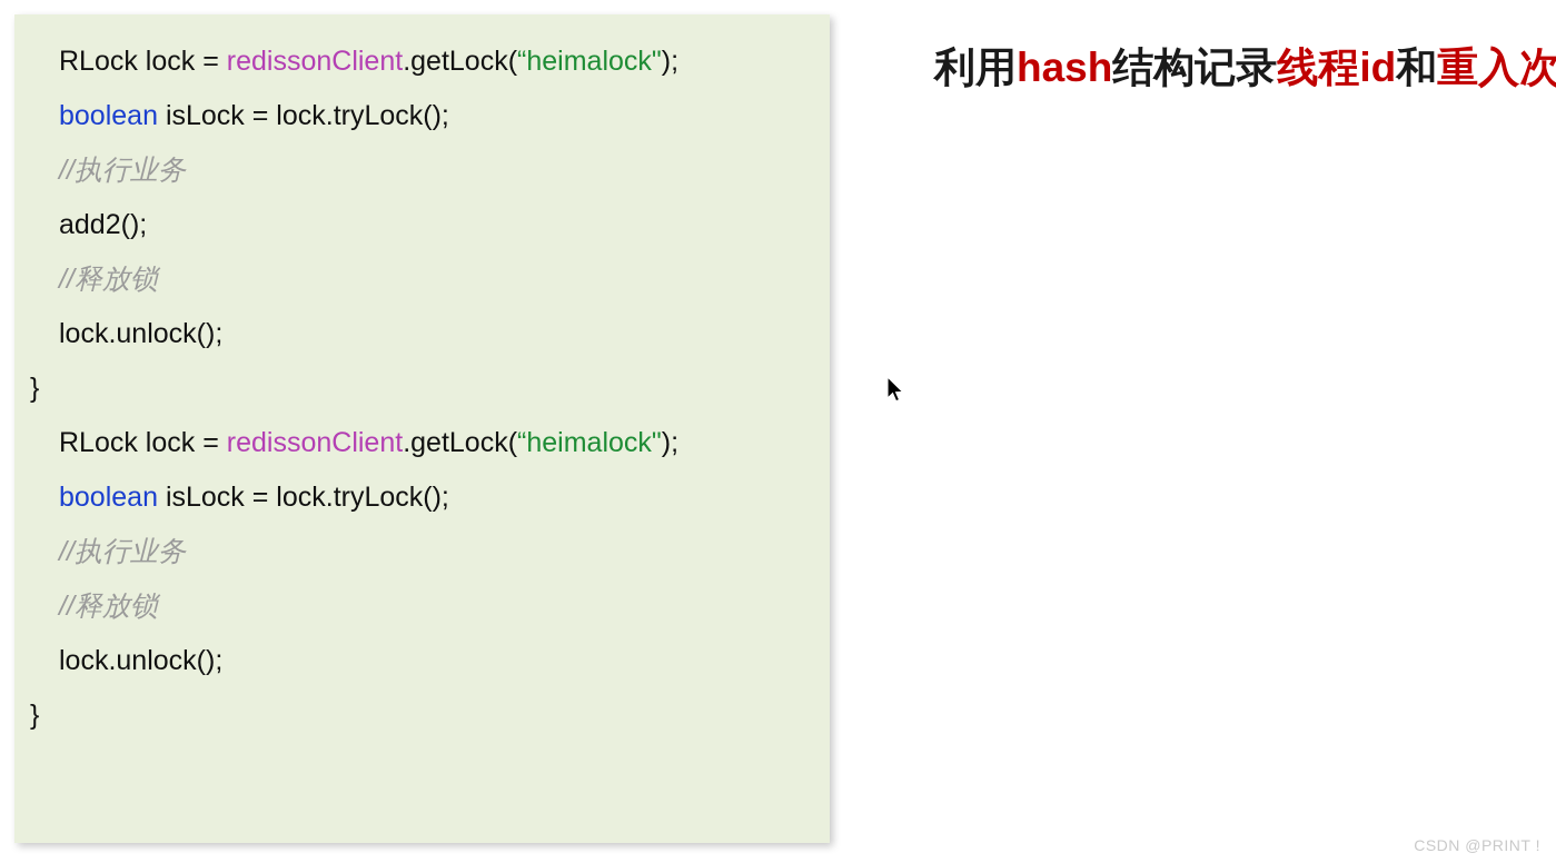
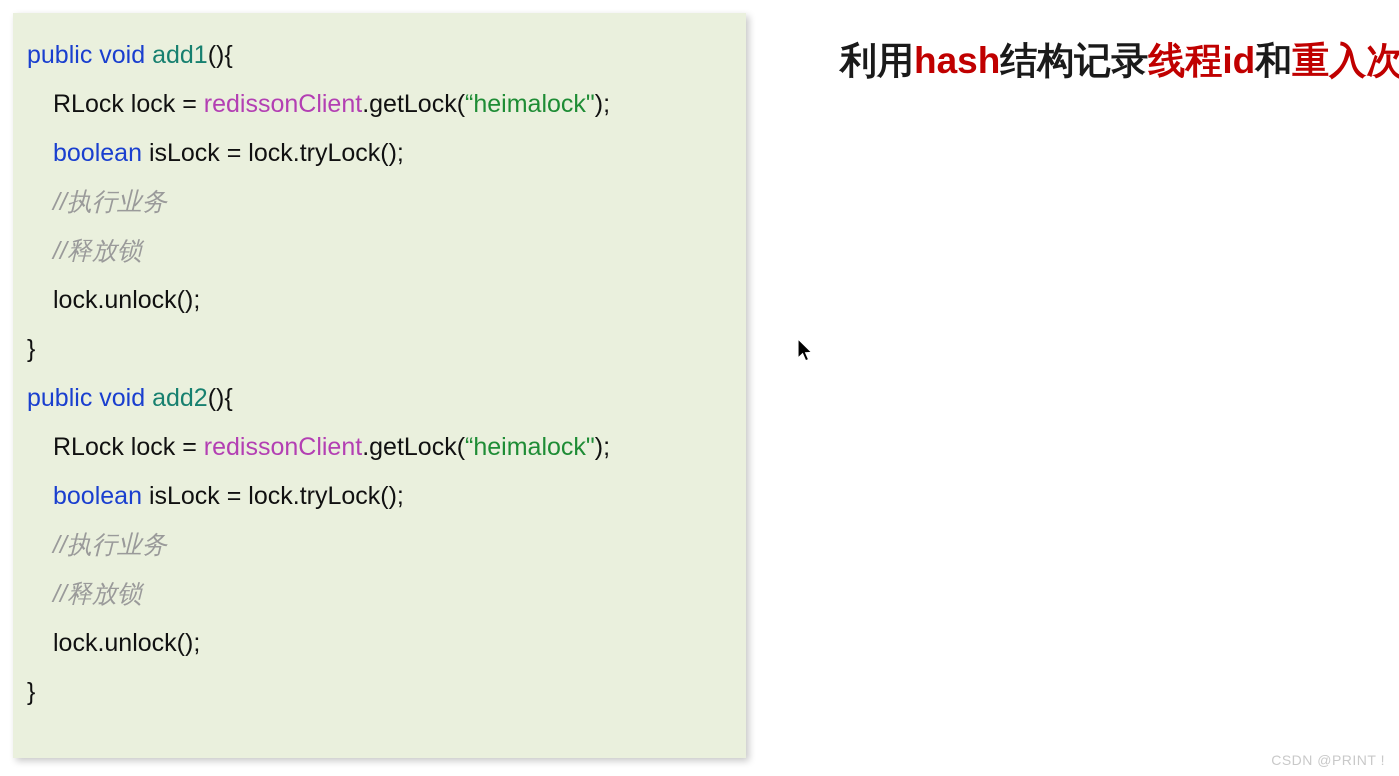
+ public void add1(){
  RLock lock = redissonClient.getLock(“heimalock");
  boolean isLock = lock.tryLock();
  //执行业务
- add2();
  //释放锁
  lock.unlock();
  }
+ public void add2(){
  RLock lock = redissonClient.getLock(“heimalock");
  boolean isLock = lock.tryLock();
  //执行业务
  //释放锁
  lock.unlock();
  }
  利用hash结构记录线程id和重入次
  CSDN @PRINT !
